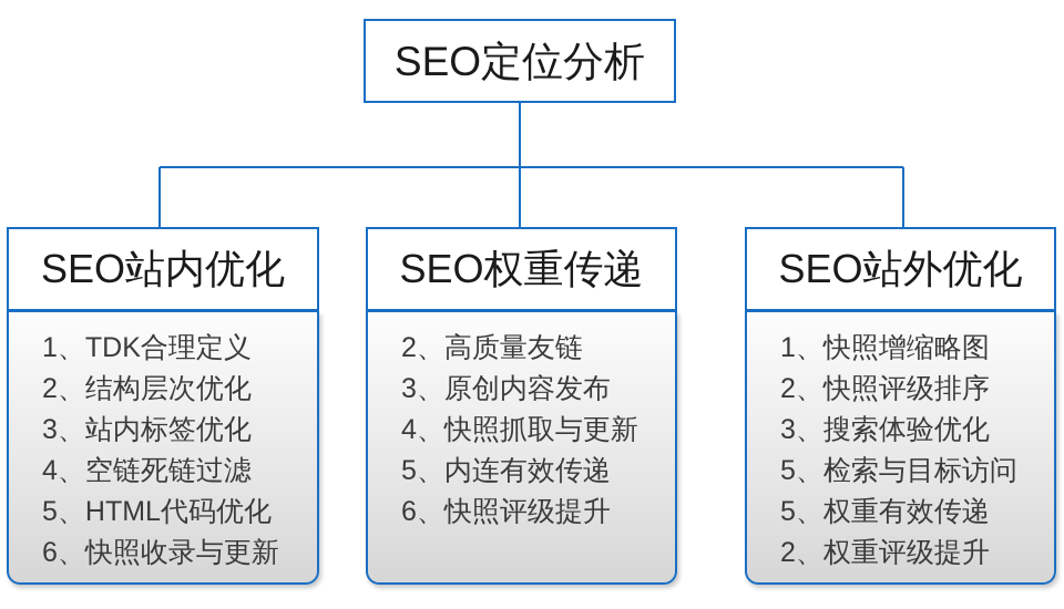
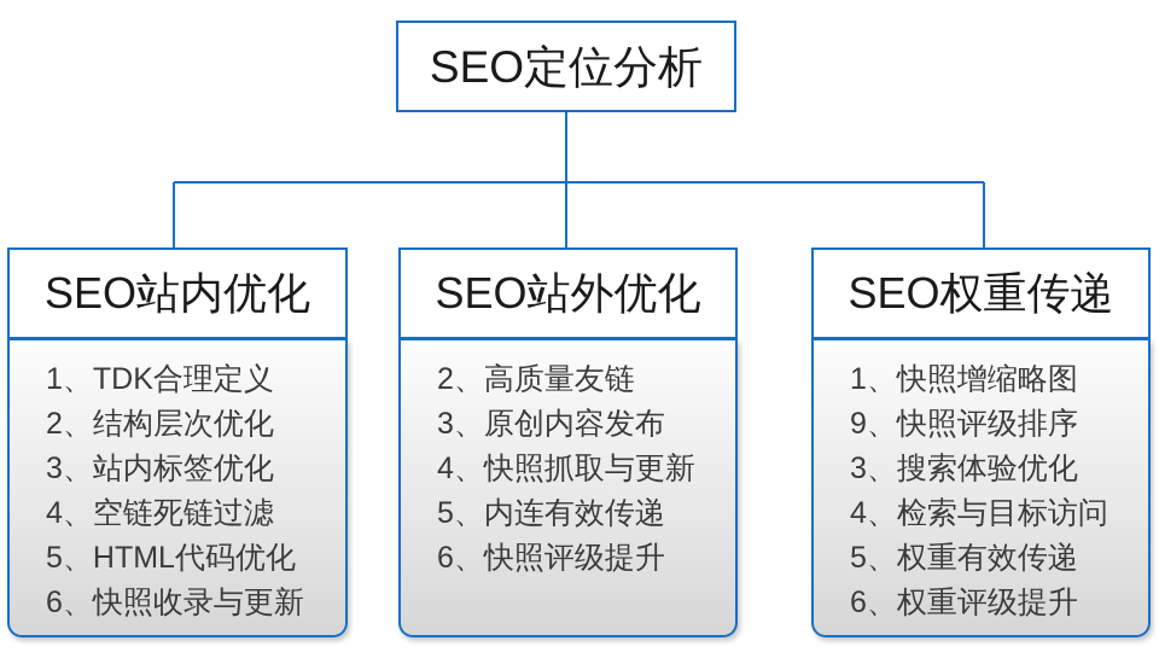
  SEO定位分析
  SEO站内优化
  1、TDK合理定义
  2、结构层次优化
  3、站内标签优化
  4、空链死链过滤
  5、HTML代码优化
  6、快照收录与更新
- SEO权重传递
+ SEO站外优化
  2、高质量友链
  3、原创内容发布
  4、快照抓取与更新
  5、内连有效传递
  6、快照评级提升
- SEO站外优化
+ SEO权重传递
  1、快照增缩略图
- 2、快照评级排序
+ 9、快照评级排序
  3、搜索体验优化
- 5、检索与目标访问
+ 4、检索与目标访问
  5、权重有效传递
- 2、权重评级提升
+ 6、权重评级提升
